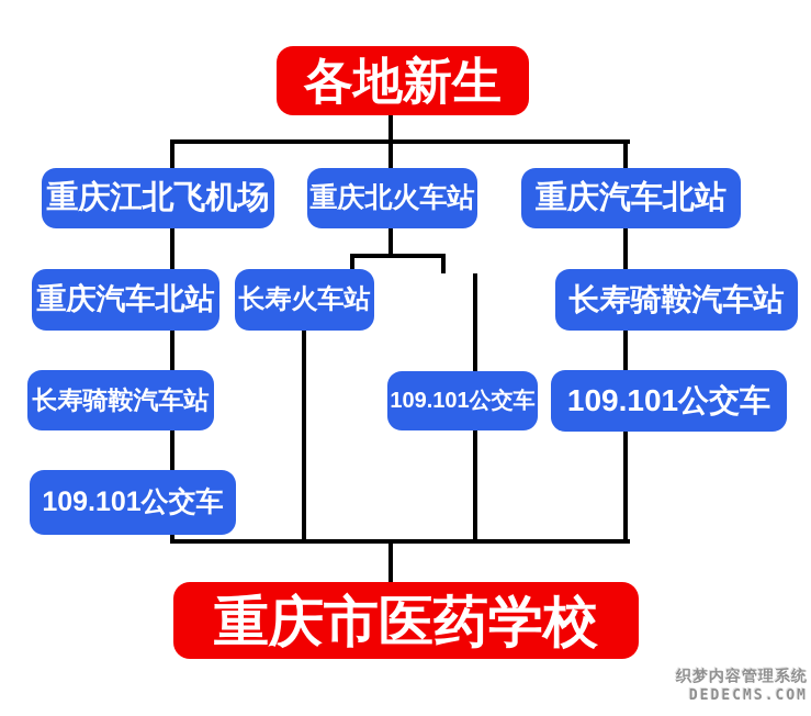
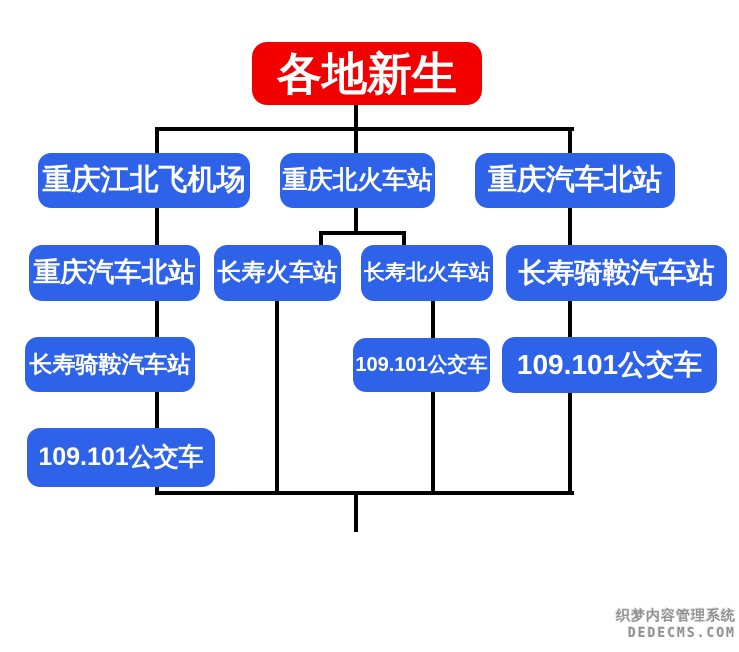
  各地新生
  重庆江北飞机场
  重庆北火车站
  重庆汽车北站
  重庆汽车北站
  长寿火车站
+ 长寿北火车站
  长寿骑鞍汽车站
  长寿骑鞍汽车站
  109.101公交车
  109.101公交车
  109.101公交车
- 重庆市医药学校
  织梦内容管理系统
  DEDECMS.COM
